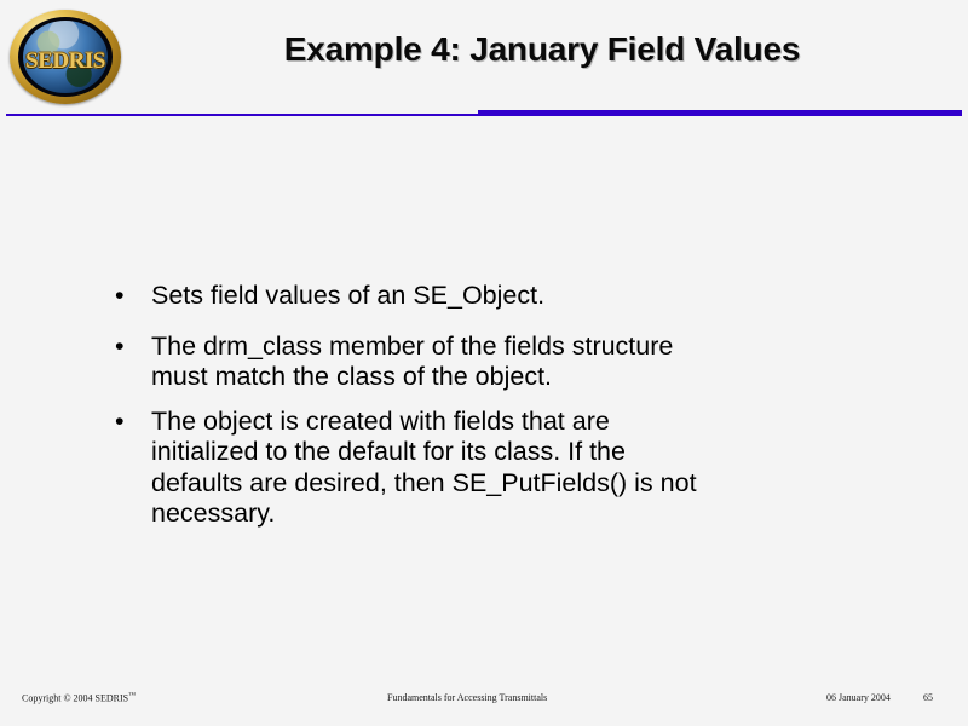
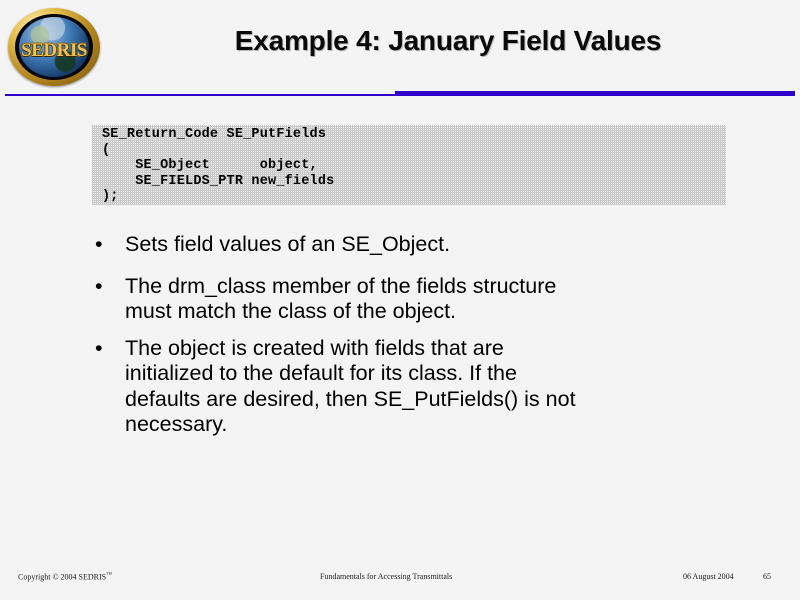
  SEDRIS
  Example 4: January Field Values
+ SE_Return_Code SE_PutFields
+ (
+ SE_Object object,
+ SE_FIELDS_PTR new_fields
+ );
  •
  Sets field values of an SE_Object.
  •
  The drm_class member of the fields structure
  must match the class of the object.
  •
  The object is created with fields that are
  initialized to the default for its class. If the
  defaults are desired, then SE_PutFields() is not
  necessary.
  Copyright © 2004 SEDRIS
  Fundamentals for Accessing Transmittals
- 06 January 2004
+ 06 August 2004
  65
